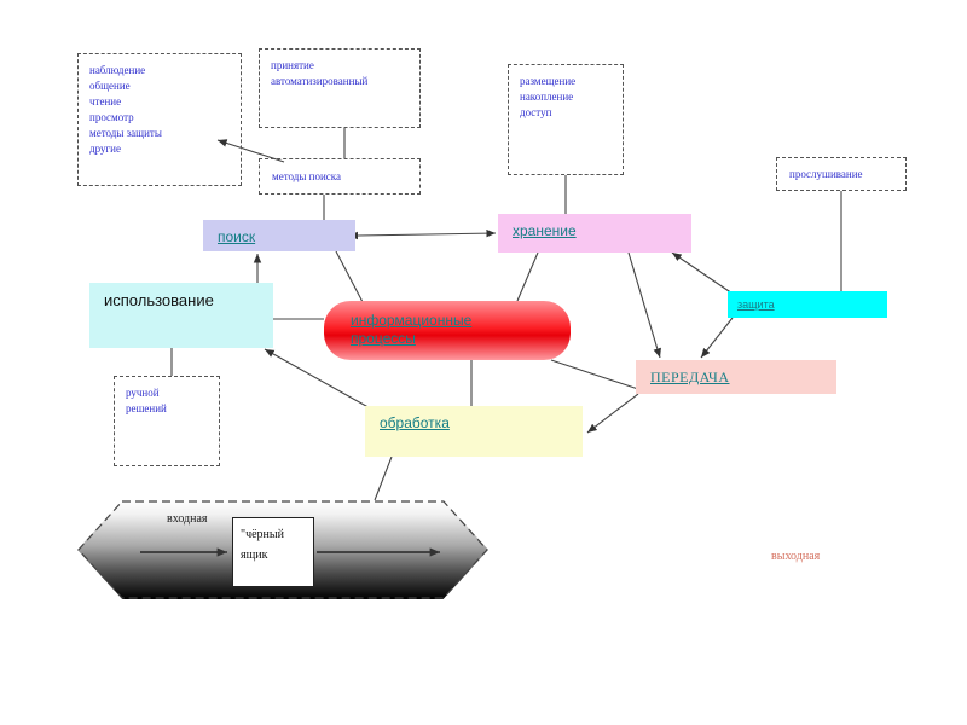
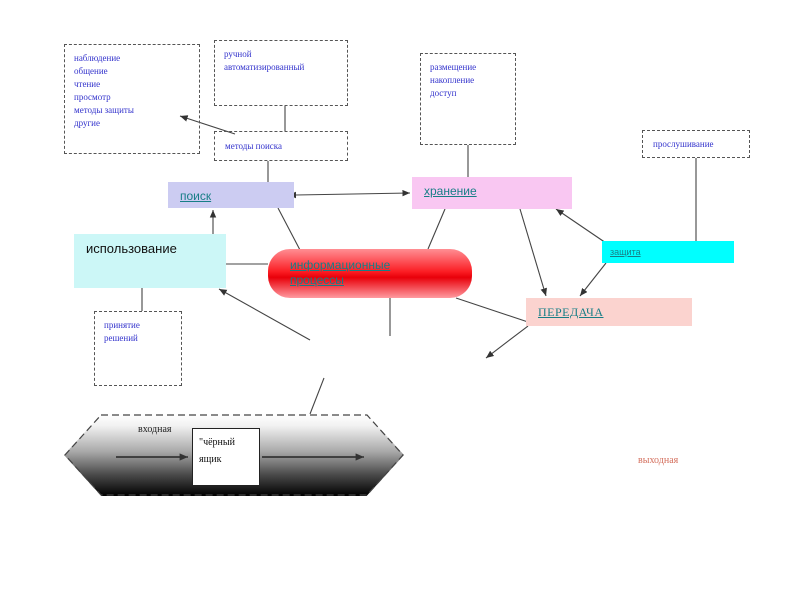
  наблюдение
  общение
  чтение
  просмотр
  методы защиты
  другие
- принятие
+ ручной
  автоматизированный
  методы поиска
  размещение
  накопление
  доступ
  прослушивание
- ручной
+ принятие
  решений
  поиск
  хранение
  использование
  информационные
  процессы
- обработка
  ПЕРЕДАЧА
  защита
  входная
  "чёрный
  ящик
  выходная
